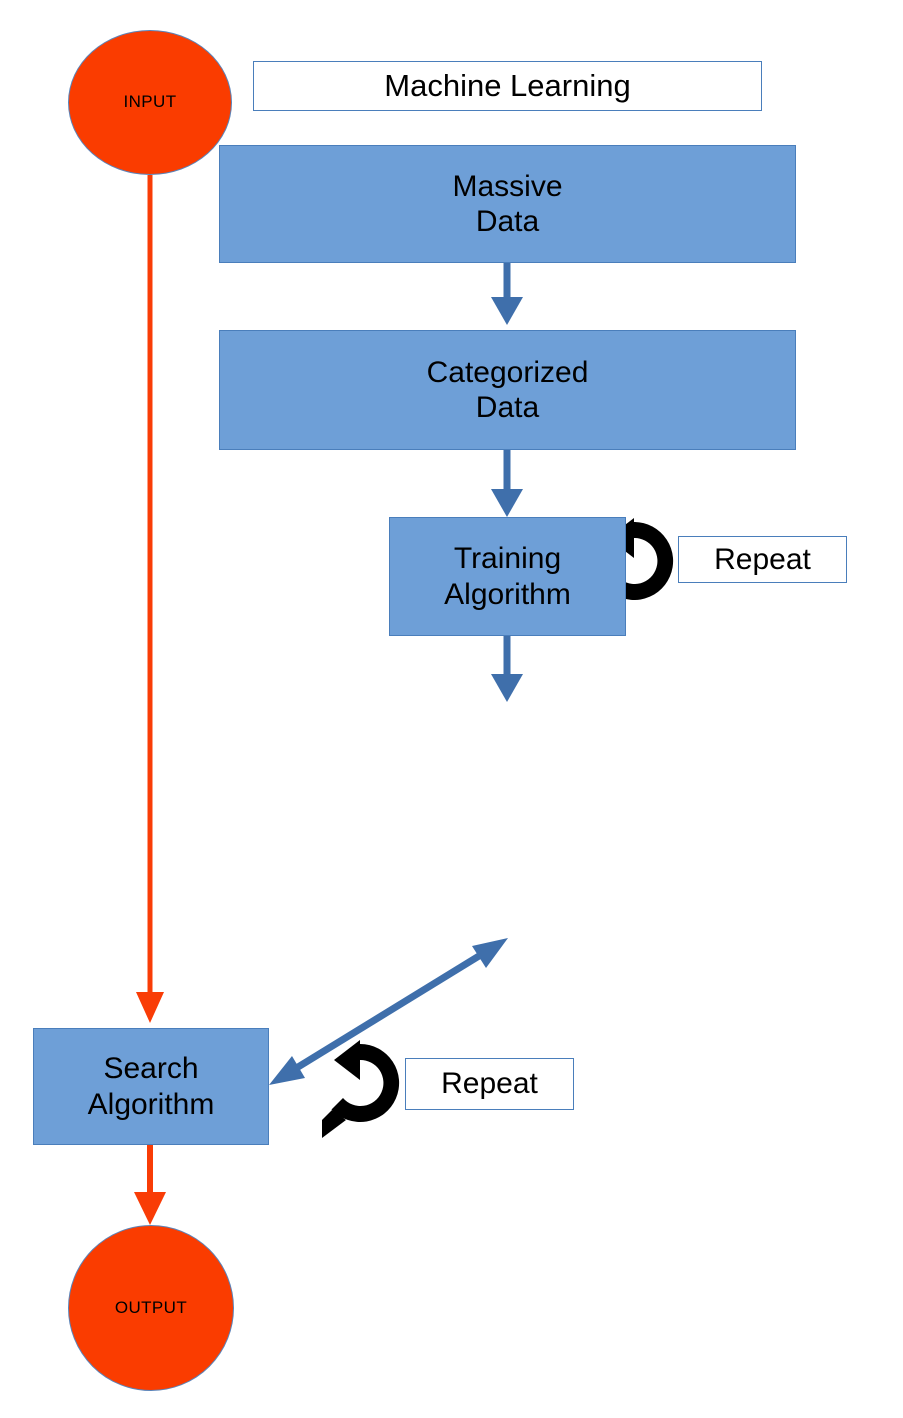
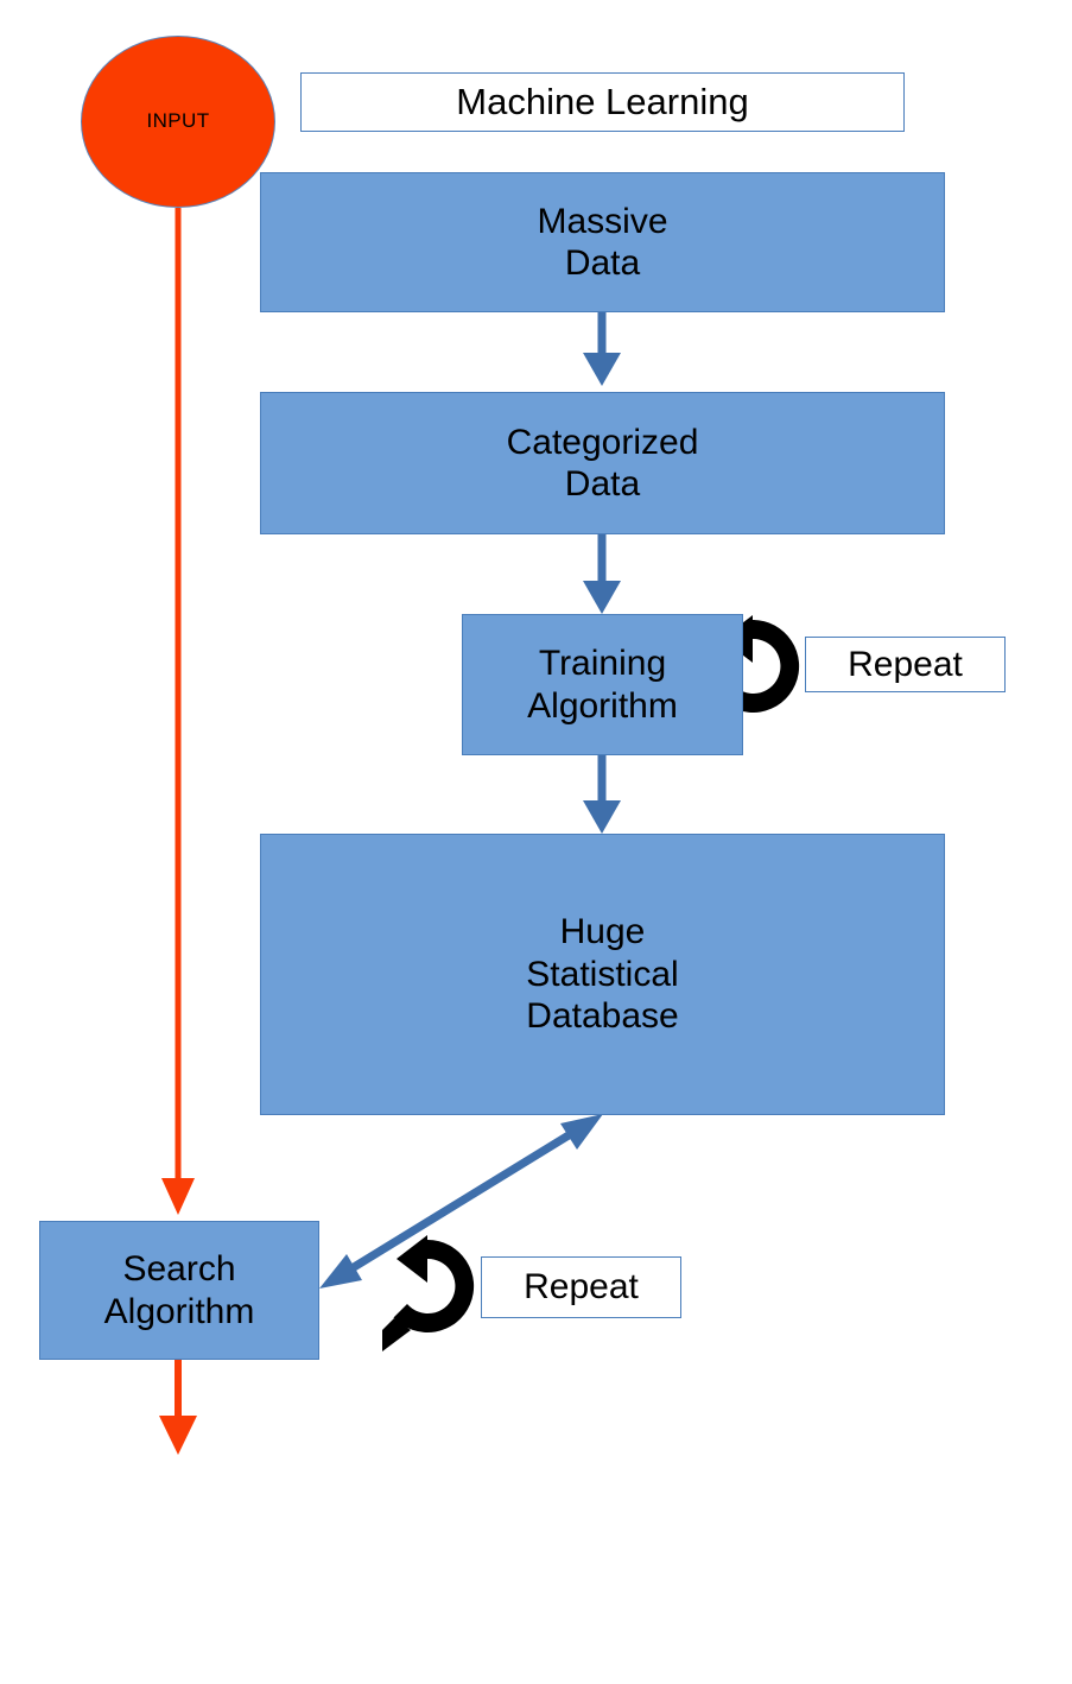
  INPUT
  Machine Learning
  Massive
  Data
  Categorized
  Data
  Training
  Algorithm
  Repeat
+ Huge
+ Statistical
+ Database
  Search
  Algorithm
  Repeat
- OUTPUT
